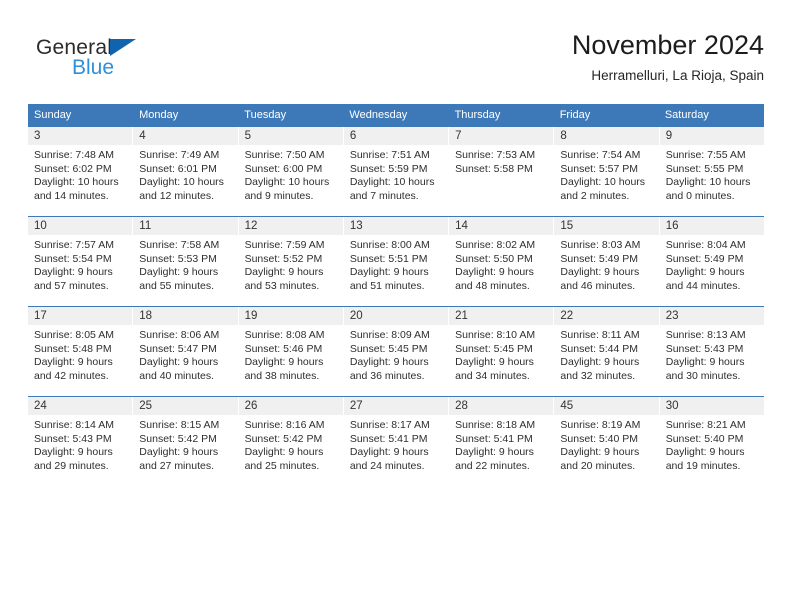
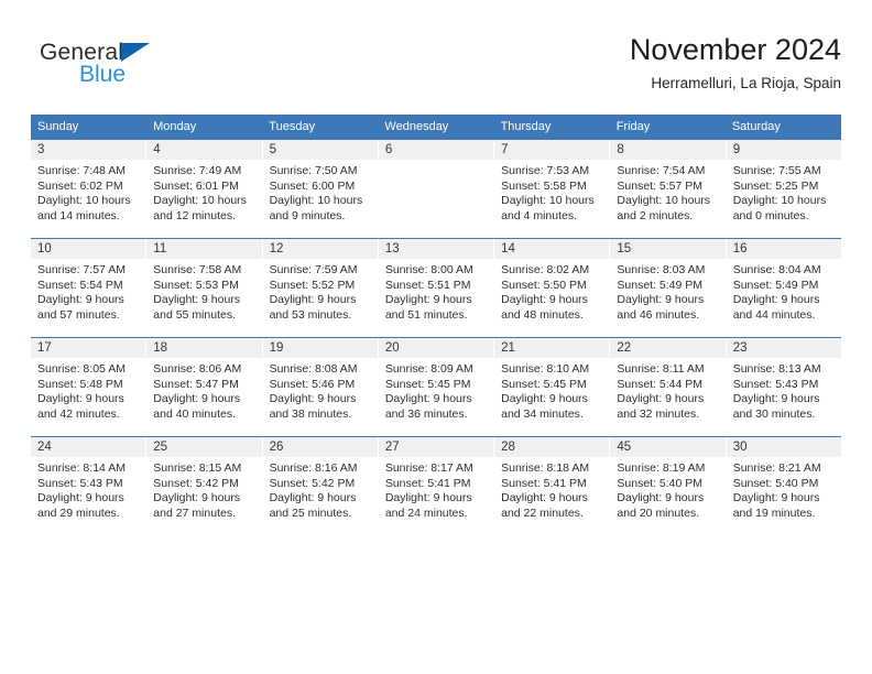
  General
  Blue
  November 2024
  Herramelluri, La Rioja, Spain
  Sunday
  Monday
  Tuesday
  Wednesday
  Thursday
  Friday
  Saturday
  3
  Sunrise: 7:48 AM
  Sunset: 6:02 PM
  Daylight: 10 hours and 14 minutes.
  4
  Sunrise: 7:49 AM
  Sunset: 6:01 PM
  Daylight: 10 hours and 12 minutes.
  5
  Sunrise: 7:50 AM
  Sunset: 6:00 PM
  Daylight: 10 hours and 9 minutes.
  6
- Sunrise: 7:51 AM
- Sunset: 5:59 PM
- Daylight: 10 hours and 7 minutes.
  7
  Sunrise: 7:53 AM
  Sunset: 5:58 PM
+ Daylight: 10 hours and 4 minutes.
  8
  Sunrise: 7:54 AM
  Sunset: 5:57 PM
  Daylight: 10 hours and 2 minutes.
  9
  Sunrise: 7:55 AM
- Sunset: 5:55 PM
+ Sunset: 5:25 PM
  Daylight: 10 hours and 0 minutes.
  10
  Sunrise: 7:57 AM
  Sunset: 5:54 PM
  Daylight: 9 hours and 57 minutes.
  11
  Sunrise: 7:58 AM
  Sunset: 5:53 PM
  Daylight: 9 hours and 55 minutes.
  12
  Sunrise: 7:59 AM
  Sunset: 5:52 PM
  Daylight: 9 hours and 53 minutes.
  13
  Sunrise: 8:00 AM
  Sunset: 5:51 PM
  Daylight: 9 hours and 51 minutes.
  14
  Sunrise: 8:02 AM
  Sunset: 5:50 PM
  Daylight: 9 hours and 48 minutes.
  15
  Sunrise: 8:03 AM
  Sunset: 5:49 PM
  Daylight: 9 hours and 46 minutes.
  16
  Sunrise: 8:04 AM
  Sunset: 5:49 PM
  Daylight: 9 hours and 44 minutes.
  17
  Sunrise: 8:05 AM
  Sunset: 5:48 PM
  Daylight: 9 hours and 42 minutes.
  18
  Sunrise: 8:06 AM
  Sunset: 5:47 PM
  Daylight: 9 hours and 40 minutes.
  19
  Sunrise: 8:08 AM
  Sunset: 5:46 PM
  Daylight: 9 hours and 38 minutes.
  20
  Sunrise: 8:09 AM
  Sunset: 5:45 PM
  Daylight: 9 hours and 36 minutes.
  21
  Sunrise: 8:10 AM
  Sunset: 5:45 PM
  Daylight: 9 hours and 34 minutes.
  22
  Sunrise: 8:11 AM
  Sunset: 5:44 PM
  Daylight: 9 hours and 32 minutes.
  23
  Sunrise: 8:13 AM
  Sunset: 5:43 PM
  Daylight: 9 hours and 30 minutes.
  24
  Sunrise: 8:14 AM
  Sunset: 5:43 PM
  Daylight: 9 hours and 29 minutes.
  25
  Sunrise: 8:15 AM
  Sunset: 5:42 PM
  Daylight: 9 hours and 27 minutes.
  26
  Sunrise: 8:16 AM
  Sunset: 5:42 PM
  Daylight: 9 hours and 25 minutes.
  27
  Sunrise: 8:17 AM
  Sunset: 5:41 PM
  Daylight: 9 hours and 24 minutes.
  28
  Sunrise: 8:18 AM
  Sunset: 5:41 PM
  Daylight: 9 hours and 22 minutes.
  45
  Sunrise: 8:19 AM
  Sunset: 5:40 PM
  Daylight: 9 hours and 20 minutes.
  30
  Sunrise: 8:21 AM
  Sunset: 5:40 PM
  Daylight: 9 hours and 19 minutes.
